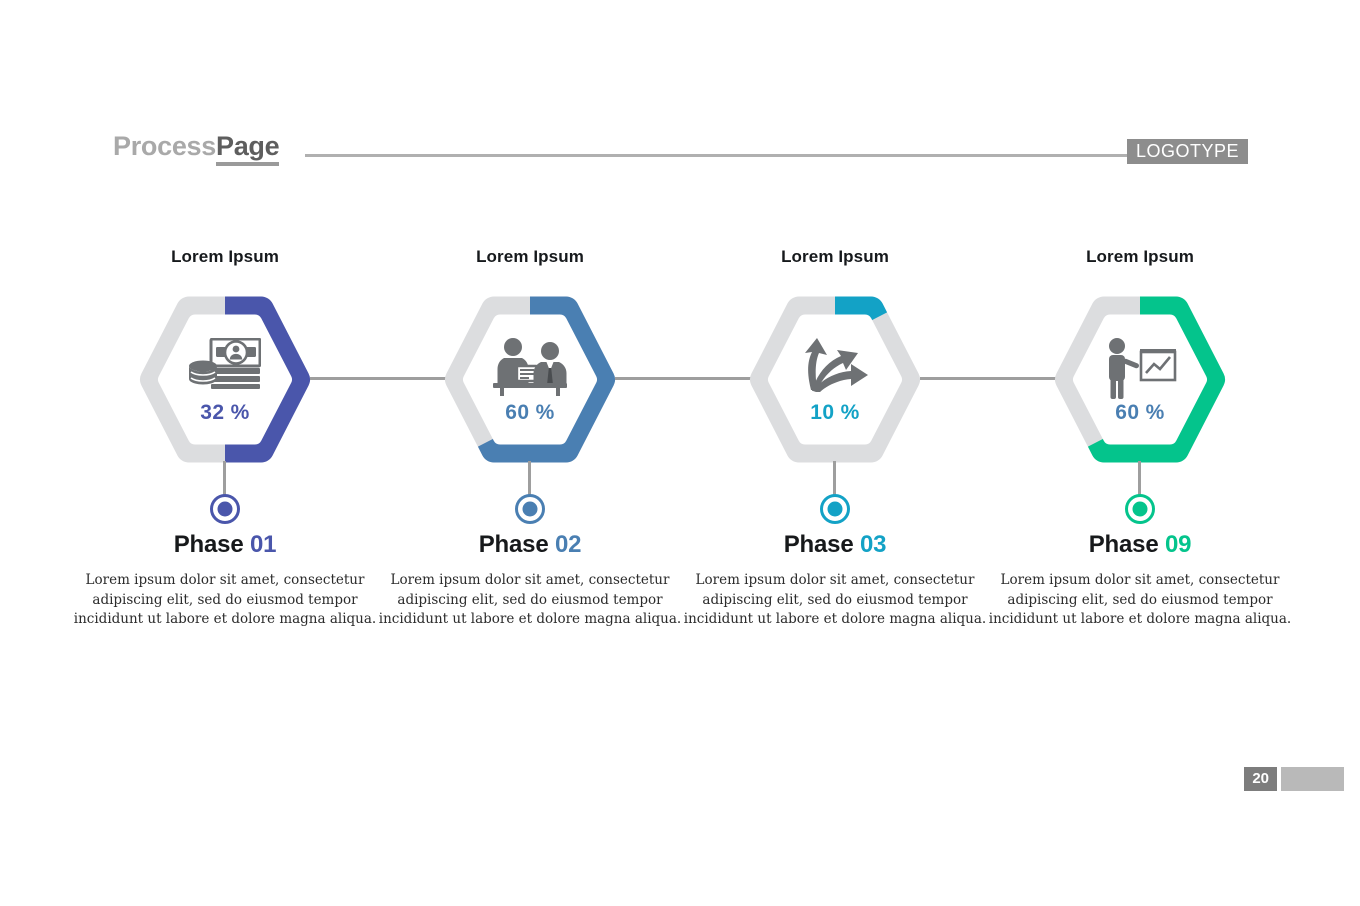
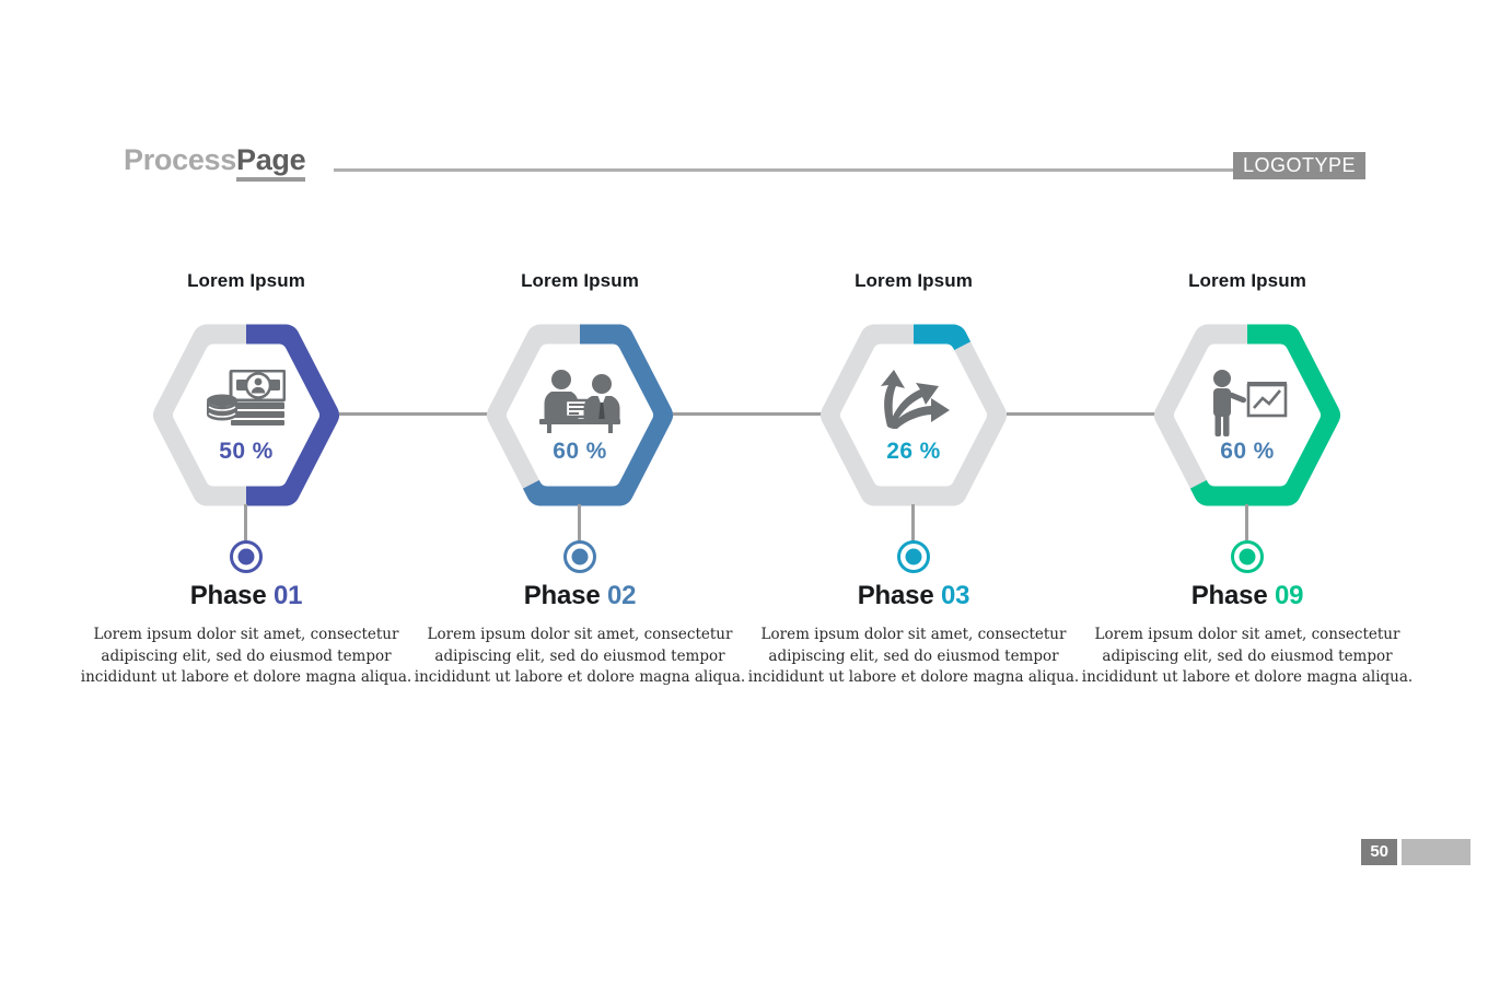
  ProcessPage
  LOGOTYPE
  Lorem Ipsum
- 32 %
+ 50 %
  Phase 01
  Lorem ipsum dolor sit amet, consectetur adipiscing elit, sed do eiusmod tempor incididunt ut labore et dolore magna aliqua.
  Lorem Ipsum
  60 %
  Phase 02
  Lorem ipsum dolor sit amet, consectetur adipiscing elit, sed do eiusmod tempor incididunt ut labore et dolore magna aliqua.
  Lorem Ipsum
- 10 %
+ 26 %
  Phase 03
  Lorem ipsum dolor sit amet, consectetur adipiscing elit, sed do eiusmod tempor incididunt ut labore et dolore magna aliqua.
  Lorem Ipsum
  60 %
  Phase 09
  Lorem ipsum dolor sit amet, consectetur adipiscing elit, sed do eiusmod tempor incididunt ut labore et dolore magna aliqua.
- 20
+ 50
